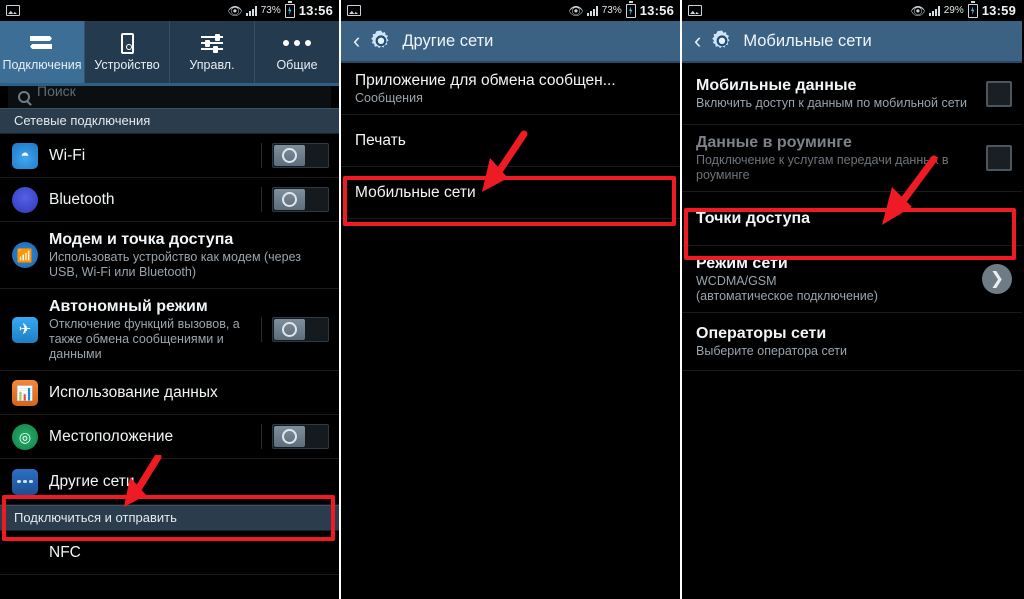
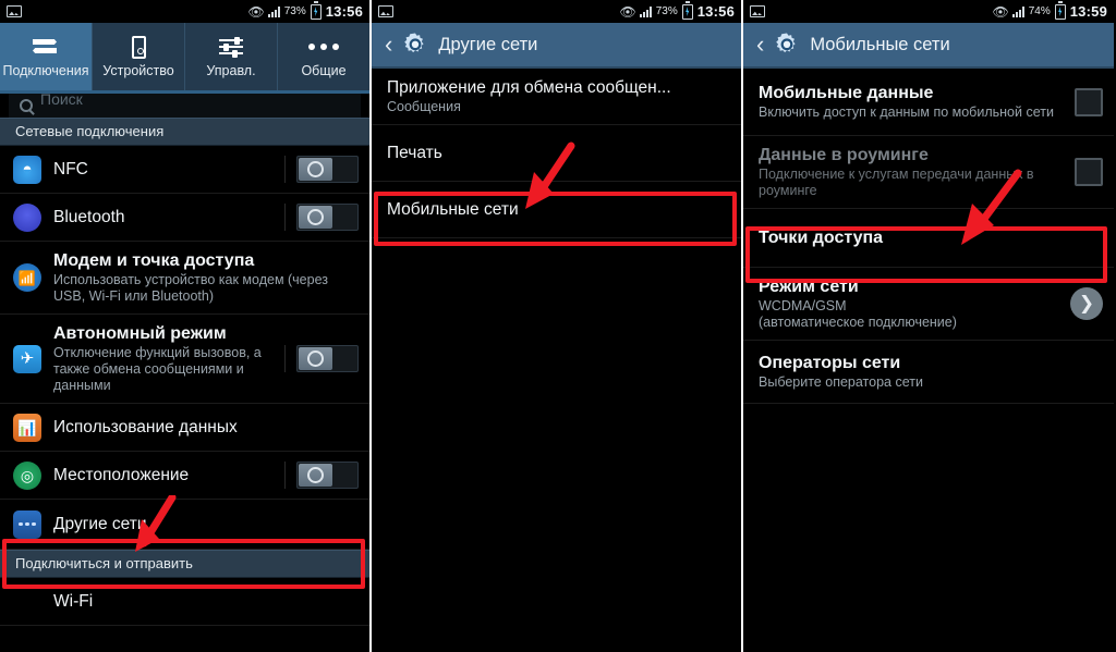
  👁
  73%
  13:56
  Подключения
  Устройство
  Управл.
  Общие
  Поиск
  Сетевые подключения
  ◓
- Wi-Fi
+ NFC
  Bluetooth
  📶
  Модем и точка доступа
  Использовать устройство как модем (через USB, Wi-Fi или Bluetooth)
  ✈
  Автономный режим
  Отключение функций вызовов, а также обмена сообщениями и данными
  📊
  Использование данных
  ◎
  Местоположение
  Другие сет
  Подключиться и отправить
- NFC
+ Wi-Fi
  👁
  73%
  13:56
  ‹
  Другие сети
  Приложение для обмена сообщен...
  Сообщения
  Печать
  Мобильные сети
  👁
- 29%
+ 74%
  13:59
  ‹
  Мобильные сети
  Мобильные данные
  Включить доступ к данным по мобильной сети
  Данные в роуминге
  Подключение к услугам передачи данны в роуминге
  Точки доступа
  Режим сети
  WCDMA/GSM
  (автоматическое подключение)
  ❯
  Операторы сети
  Выберите оператора сети
